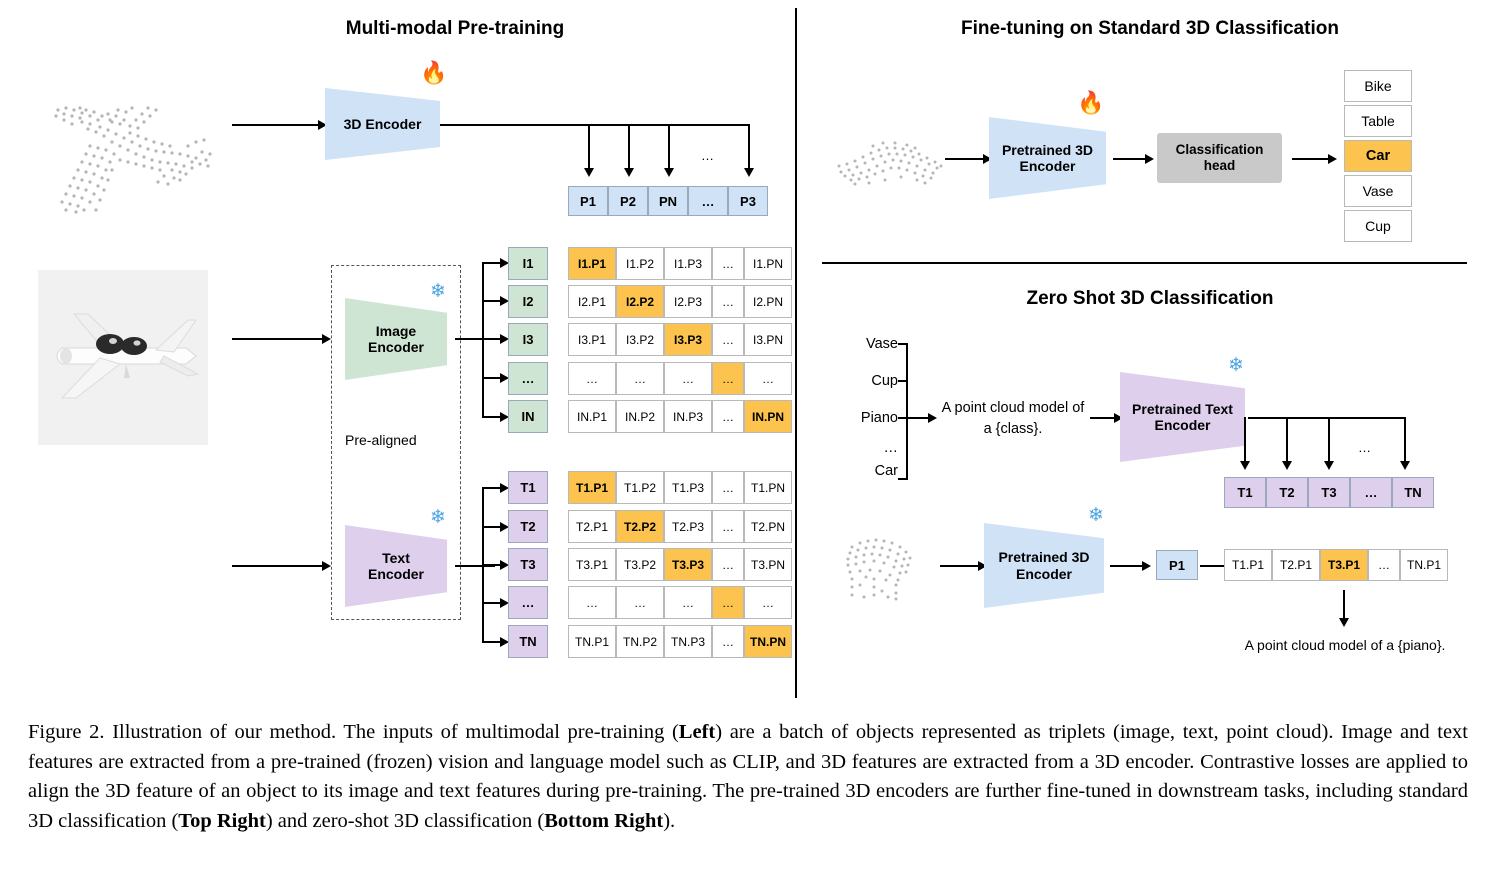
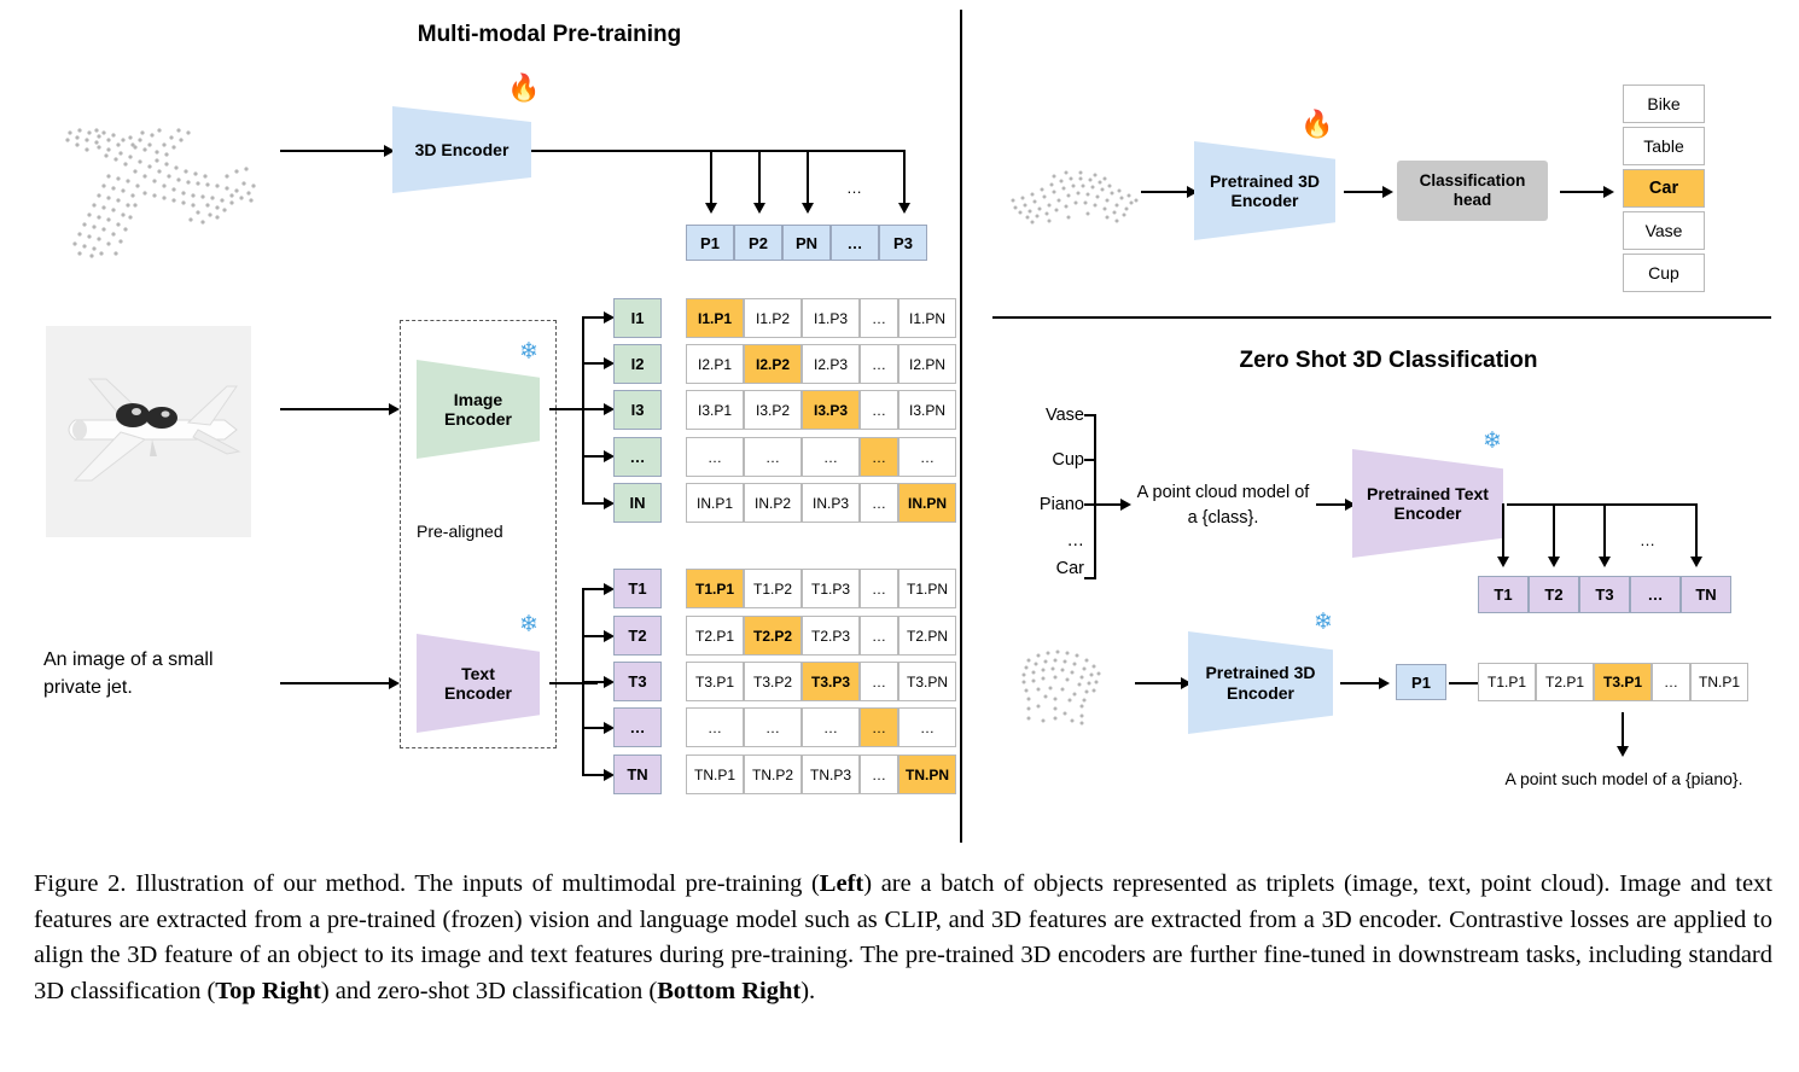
  Multi-modal Pre-training
  3D Encoder
  🔥
  …
  P1
  P2
  PN
  …
  P3
  Pre-aligned
  Image
  Encoder
  ❄
  Text
  Encoder
  ❄
+ An image of a small private jet.
  I1
  I2
  I3
  …
  IN
  I1.P1
  I1.P2
  I1.P3
  …
  I1.PN
  I2.P1
  I2.P2
  I2.P3
  …
  I2.PN
  I3.P1
  I3.P2
  I3.P3
  …
  I3.PN
  …
  …
  …
  …
  …
  IN.P1
  IN.P2
  IN.P3
  …
  IN.PN
  T1
  T2
  T3
  …
  TN
  T1.P1
  T1.P2
  T1.P3
  …
  T1.PN
  T2.P1
  T2.P2
  T2.P3
  …
  T2.PN
  T3.P1
  T3.P2
  T3.P3
  …
  T3.PN
  …
  …
  …
  …
  …
  TN.P1
  TN.P2
  TN.P3
  …
  TN.PN
- Fine-tuning on Standard 3D Classification
  Pretrained 3D
  Encoder
  🔥
  Classification
  head
  Bike
  Table
  Car
  Vase
  Cup
  Zero Shot 3D Classification
  Vase
  Cup
  Piano
  …
  Car
  A point cloud model of
  a {class}.
  Pretrained Text
  Encoder
  ❄
  …
  T1
  T2
  T3
  …
  TN
  Pretrained 3D
  Encoder
  ❄
  P1
  T1.P1
  T2.P1
  T3.P1
  …
  TN.P1
- A point cloud model of a {piano}.
+ A point such model of a {piano}.
  Figure 2. Illustration of our method. The inputs of multimodal pre-training (Left) are a batch of objects represented as triplets (image, text, point cloud). Image and text features are extracted from a pre-trained (frozen) vision and language model such as CLIP, and 3D features are extracted from a 3D encoder. Contrastive losses are applied to align the 3D feature of an object to its image and text features during pre-training. The pre-trained 3D encoders are further fine-tuned in downstream tasks, including standard 3D classification (Top Right) and zero-shot 3D classification (Bottom Right).
